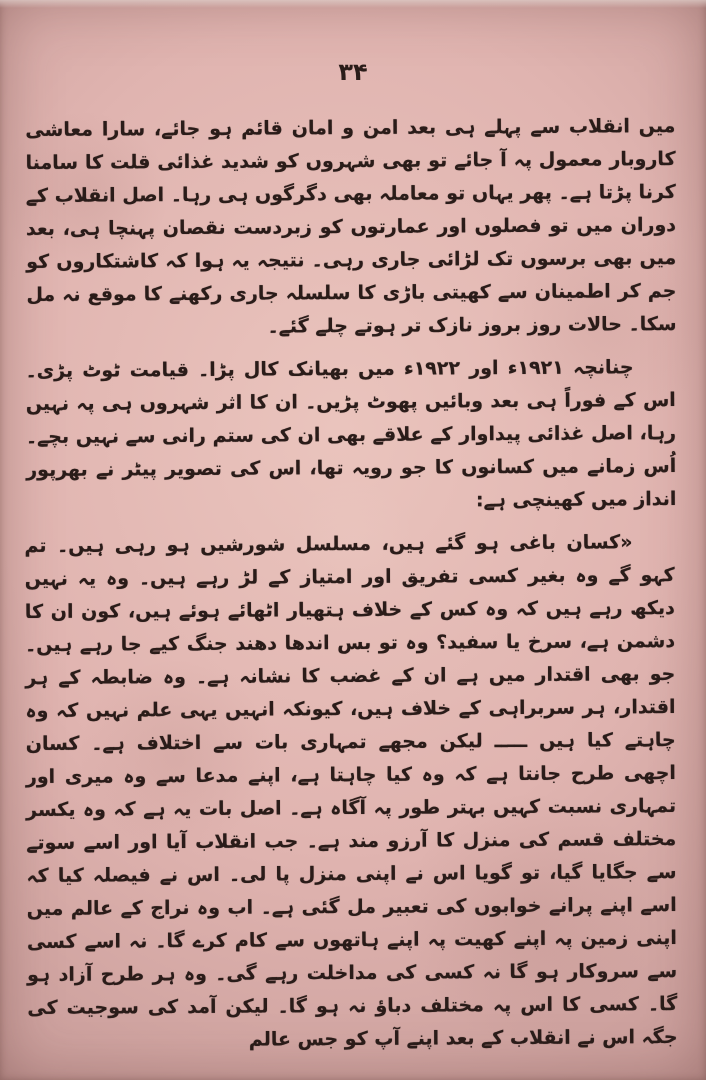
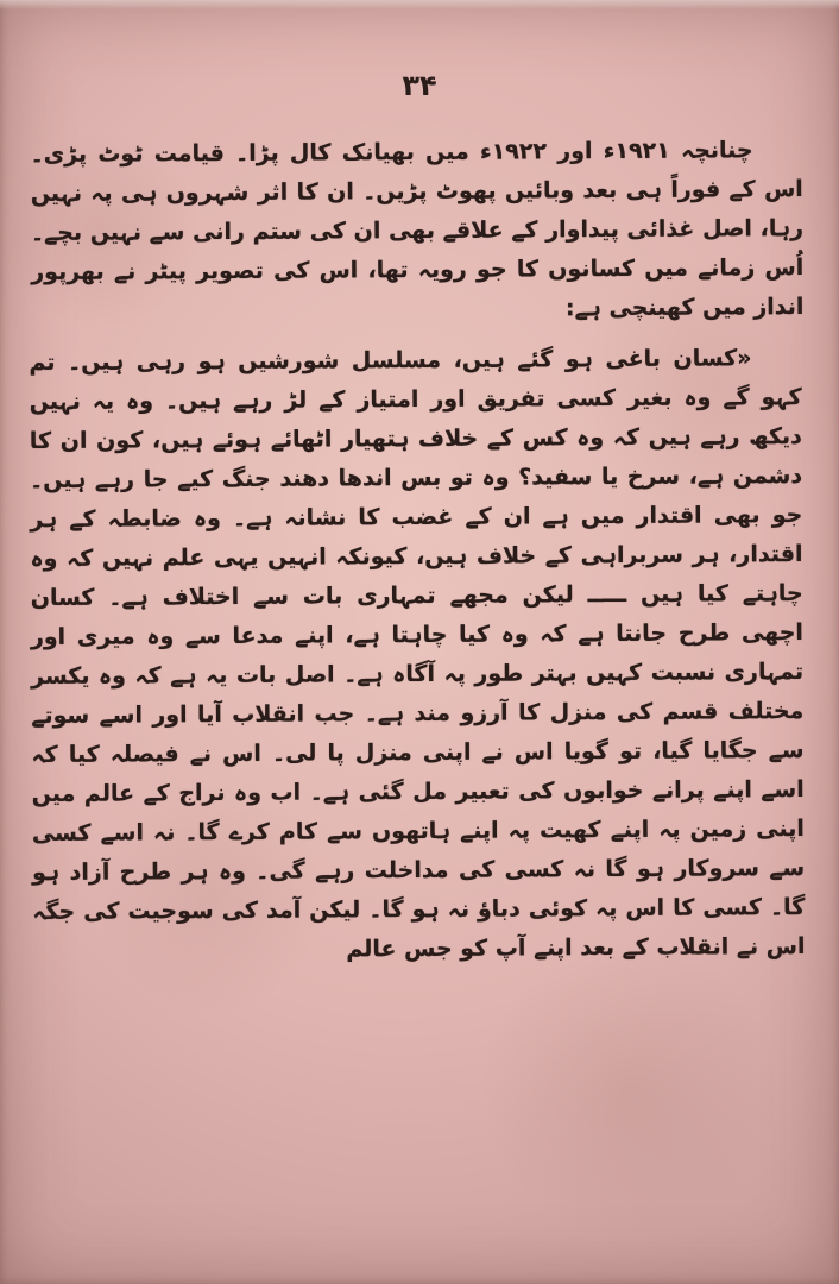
- میں انقلاب سے پہلے ہی بعد امن و امان قائم ہو جائے، سارا معاشی کاروبار معمول پہ آ جائے تو بھی شہروں کو شدید غذائی قلت کا سامنا کرنا پڑتا ہے۔ پھر یہاں تو معاملہ بھی دگرگوں ہی رہا۔ اصل انقلاب کے دوران میں تو فصلوں اور عمارتوں کو زبردست نقصان پہنچا ہی، بعد میں بھی برسوں تک لڑائی جاری رہی۔ نتیجہ یہ ہوا کہ کاشتکاروں کو جم کر اطمینان سے کھیتی باڑی کا سلسلہ جاری رکھنے کا موقع نہ مل سکا۔ حالات روز بروز نازک تر ہوتے چلے گئے۔
  چنانچہ ۱۹۲۱ء اور ۱۹۲۲ء میں بھیانک کال پڑا۔ قیامت ٹوٹ پڑی۔ اس کے فوراً ہی بعد وبائیں پھوٹ پڑیں۔ ان کا اثر شہروں ہی پہ نہیں رہا، اصل غذائی پیداوار کے علاقے بھی ان کی ستم رانی سے نہیں بچے۔ اُس زمانے میں کسانوں کا جو رویہ تھا، اس کی تصویر پیٹر نے بھرپور انداز میں کھینچی ہے:
- «کسان باغی ہو گئے ہیں، مسلسل شورشیں ہو رہی ہیں۔ تم کہو گے وہ بغیر کسی تفریق اور امتیاز کے لڑ رہے ہیں۔ وہ یہ نہیں دیکھ رہے ہیں کہ وہ کس کے خلاف ہتھیار اٹھائے ہوئے ہیں، کون ان کا دشمن ہے، سرخ یا سفید؟ وہ تو بس اندھا دھند جنگ کیے جا رہے ہیں۔ جو بھی اقتدار میں ہے ان کے غضب کا نشانہ ہے۔ وہ ضابطہ کے ہر اقتدار، ہر سربراہی کے خلاف ہیں، کیونکہ انہیں یہی علم نہیں کہ وہ چاہتے کیا ہیں ـــــ لیکن مجھے تمہاری بات سے اختلاف ہے۔ کسان اچھی طرح جانتا ہے کہ وہ کیا چاہتا ہے، اپنے مدعا سے وہ میری اور تمہاری نسبت کہیں بہتر طور پہ آگاہ ہے۔ اصل بات یہ ہے کہ وہ یکسر مختلف قسم کی منزل کا آرزو مند ہے۔ جب انقلاب آیا اور اسے سوتے سے جگایا گیا، تو گویا اس نے اپنی منزل پا لی۔ اس نے فیصلہ کیا کہ اسے اپنے پرانے خوابوں کی تعبیر مل گئی ہے۔ اب وہ نراج کے عالم میں اپنی زمین پہ اپنے کھیت پہ اپنے ہاتھوں سے کام کرے گا۔ نہ اسے کسی سے سروکار ہو گا نہ کسی کی مداخلت رہے گی۔ وہ ہر طرح آزاد ہو گا۔ کسی کا اس پہ مختلف دباؤ نہ ہو گا۔ لیکن آمد کی سوجیت کی جگہ اس نے انقلاب کے بعد اپنے آپ کو جس عالم
+ «کسان باغی ہو گئے ہیں، مسلسل شورشیں ہو رہی ہیں۔ تم کہو گے وہ بغیر کسی تفریق اور امتیاز کے لڑ رہے ہیں۔ وہ یہ نہیں دیکھ رہے ہیں کہ وہ کس کے خلاف ہتھیار اٹھائے ہوئے ہیں، کون ان کا دشمن ہے، سرخ یا سفید؟ وہ تو بس اندھا دھند جنگ کیے جا رہے ہیں۔ جو بھی اقتدار میں ہے ان کے غضب کا نشانہ ہے۔ وہ ضابطہ کے ہر اقتدار، ہر سربراہی کے خلاف ہیں، کیونکہ انہیں یہی علم نہیں کہ وہ چاہتے کیا ہیں ـــــ لیکن مجھے تمہاری بات سے اختلاف ہے۔ کسان اچھی طرح جانتا ہے کہ وہ کیا چاہتا ہے، اپنے مدعا سے وہ میری اور تمہاری نسبت کہیں بہتر طور پہ آگاہ ہے۔ اصل بات یہ ہے کہ وہ یکسر مختلف قسم کی منزل کا آرزو مند ہے۔ جب انقلاب آیا اور اسے سوتے سے جگایا گیا، تو گویا اس نے اپنی منزل پا لی۔ اس نے فیصلہ کیا کہ اسے اپنے پرانے خوابوں کی تعبیر مل گئی ہے۔ اب وہ نراج کے عالم میں اپنی زمین پہ اپنے کھیت پہ اپنے ہاتھوں سے کام کرے گا۔ نہ اسے کسی سے سروکار ہو گا نہ کسی کی مداخلت رہے گی۔ وہ ہر طرح آزاد ہو گا۔ کسی کا اس پہ کوئی دباؤ نہ ہو گا۔ لیکن آمد کی سوجیت کی جگہ اس نے انقلاب کے بعد اپنے آپ کو جس عالم
